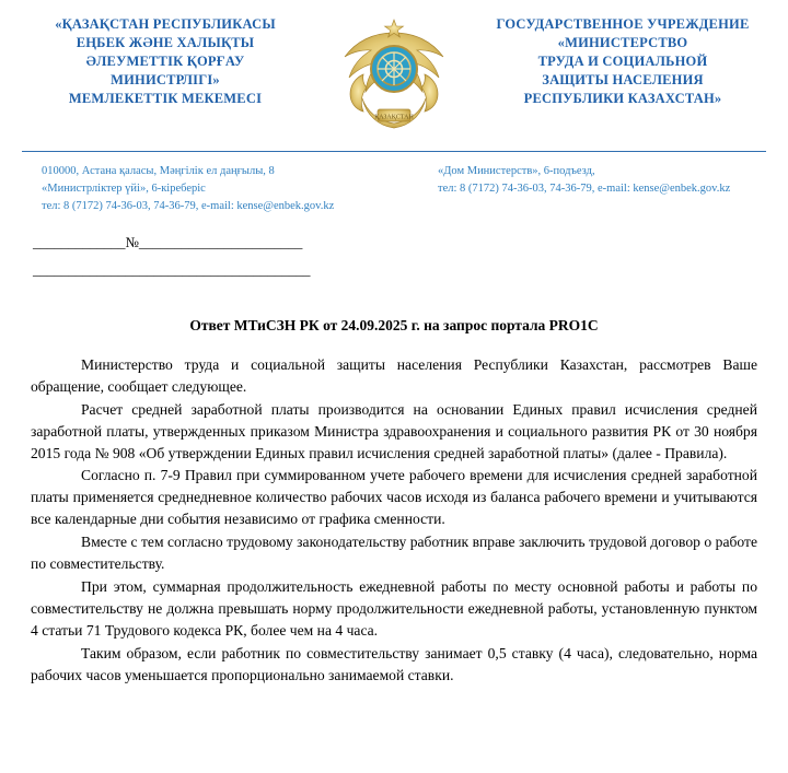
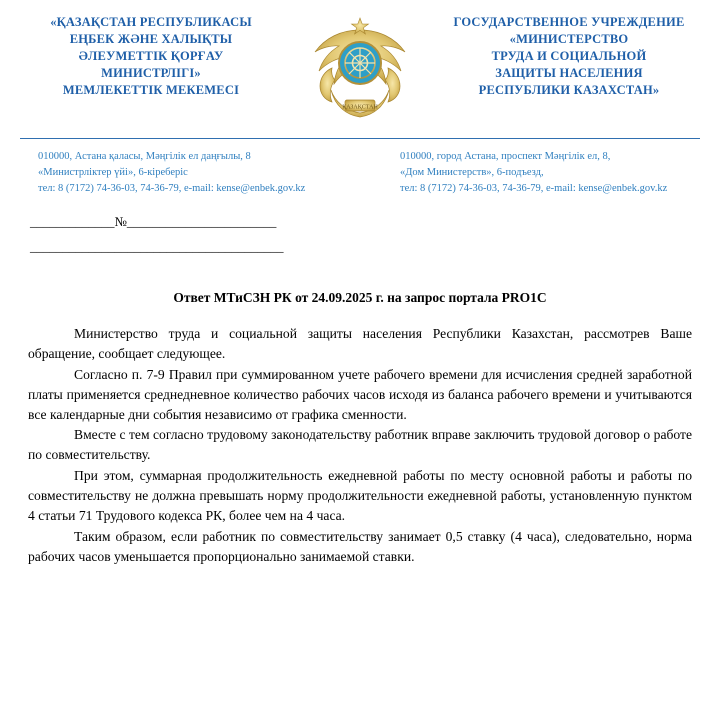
  «ҚАЗАҚСТАН РЕСПУБЛИКАСЫ
  ЕҢБЕК ЖӘНЕ ХАЛЫҚТЫ
  ӘЛЕУМЕТТІК ҚОРҒАУ
  МИНИСТРЛІГІ»
  МЕМЛЕКЕТТІК МЕКЕМЕСІ
  ГОСУДАРСТВЕННОЕ УЧРЕЖДЕНИЕ
  «МИНИСТЕРСТВО
  ТРУДА И СОЦИАЛЬНОЙ
  ЗАЩИТЫ НАСЕЛЕНИЯ
  РЕСПУБЛИКИ КАЗАХСТАН»
  010000, Астана қаласы, Мәңгілік ел даңғылы, 8
  «Министрліктер үйі», 6-кіреберіс
  тел: 8 (7172) 74-36-03, 74-36-79, e-mail: kense@enbek.gov.kz
+ 010000, город Астана, проспект Мәңгілік ел, 8,
  «Дом Министерств», 6-подъезд,
  тел: 8 (7172) 74-36-03, 74-36-79, e-mail: kense@enbek.gov.kz
  _____________№_______________________
  _______________________________________
  Ответ МТиСЗН РК от 24.09.2025 г. на запрос портала PRO1C
  Министерство труда и социальной защиты населения Республики Казахстан, рассмотрев Ваше обращение, сообщает следующее.
- Расчет средней заработной платы производится на основании Единых правил исчисления средней заработной платы, утвержденных приказом Министра здравоохранения и социального развития РК от 30 ноября 2015 года № 908 «Об утверждении Единых правил исчисления средней заработной платы» (далее - Правила).
  Согласно п. 7-9 Правил при суммированном учете рабочего времени для исчисления средней заработной платы применяется среднедневное количество рабочих часов исходя из баланса рабочего времени и учитываются все календарные дни события независимо от графика сменности.
  Вместе с тем согласно трудовому законодательству работник вправе заключить трудовой договор о работе по совместительству.
  При этом, суммарная продолжительность ежедневной работы по месту основной работы и работы по совместительству не должна превышать норму продолжительности ежедневной работы, установленную пунктом 4 статьи 71 Трудового кодекса РК, более чем на 4 часа.
  Таким образом, если работник по совместительству занимает 0,5 ставку (4 часа), следовательно, норма рабочих часов уменьшается пропорционально занимаемой ставки.
